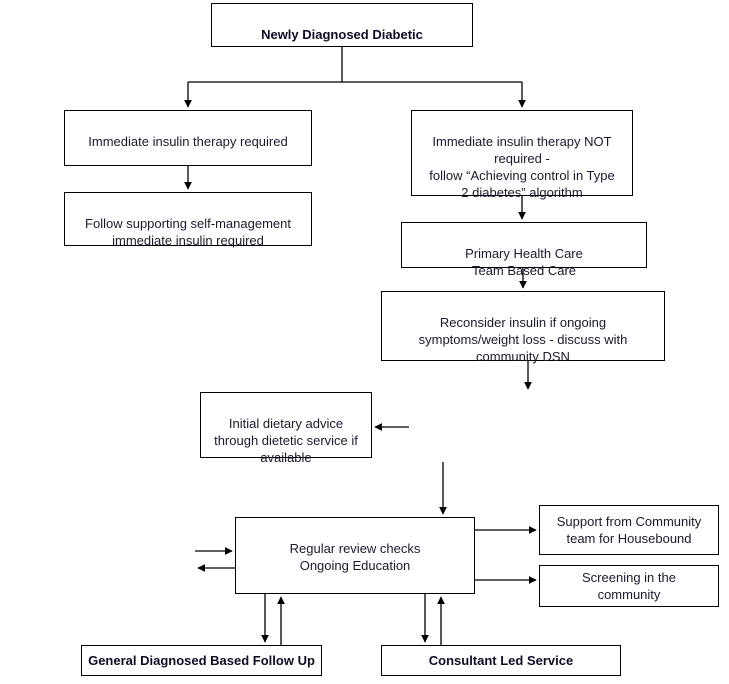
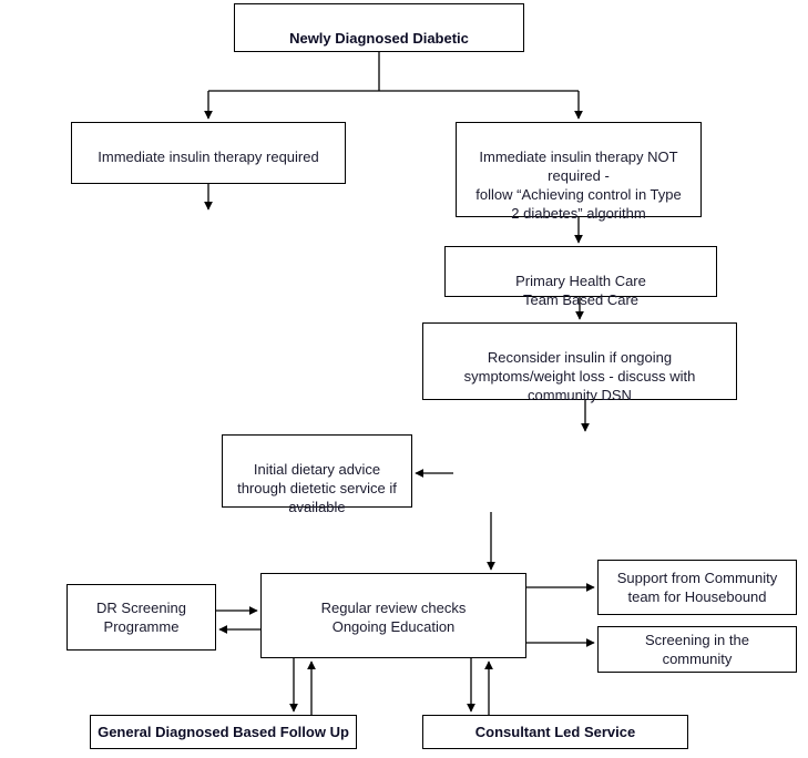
  Newly Diagnosed Diabetic
  Immediate insulin therapy required
- Follow supporting self-management
- immediate insulin required
  Immediate insulin therapy NOT
  required -
  follow “Achieving control in Type
  2 diabetes” algorithm
  Primary Health Care
  Team Based Care
  Reconsider insulin if ongoing
  symptoms/weight loss - discuss with
  community DSN
  Initial dietary advice
  through dietetic service if
  available
+ DR Screening
+ Programme
  Regular review checks
  Ongoing Education
  Support from Community
  team for Housebound
  Screening in the
  community
  General Diagnosed Based Follow Up
  Consultant Led Service
